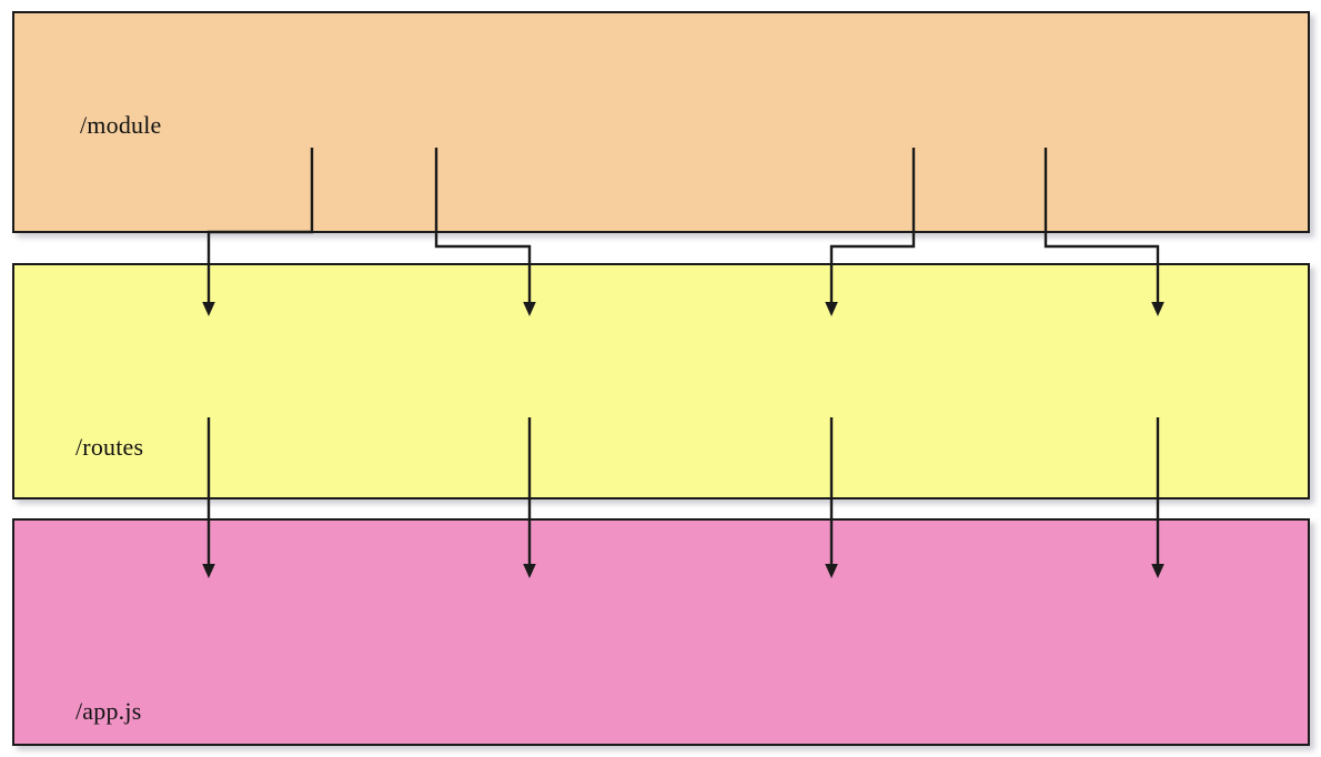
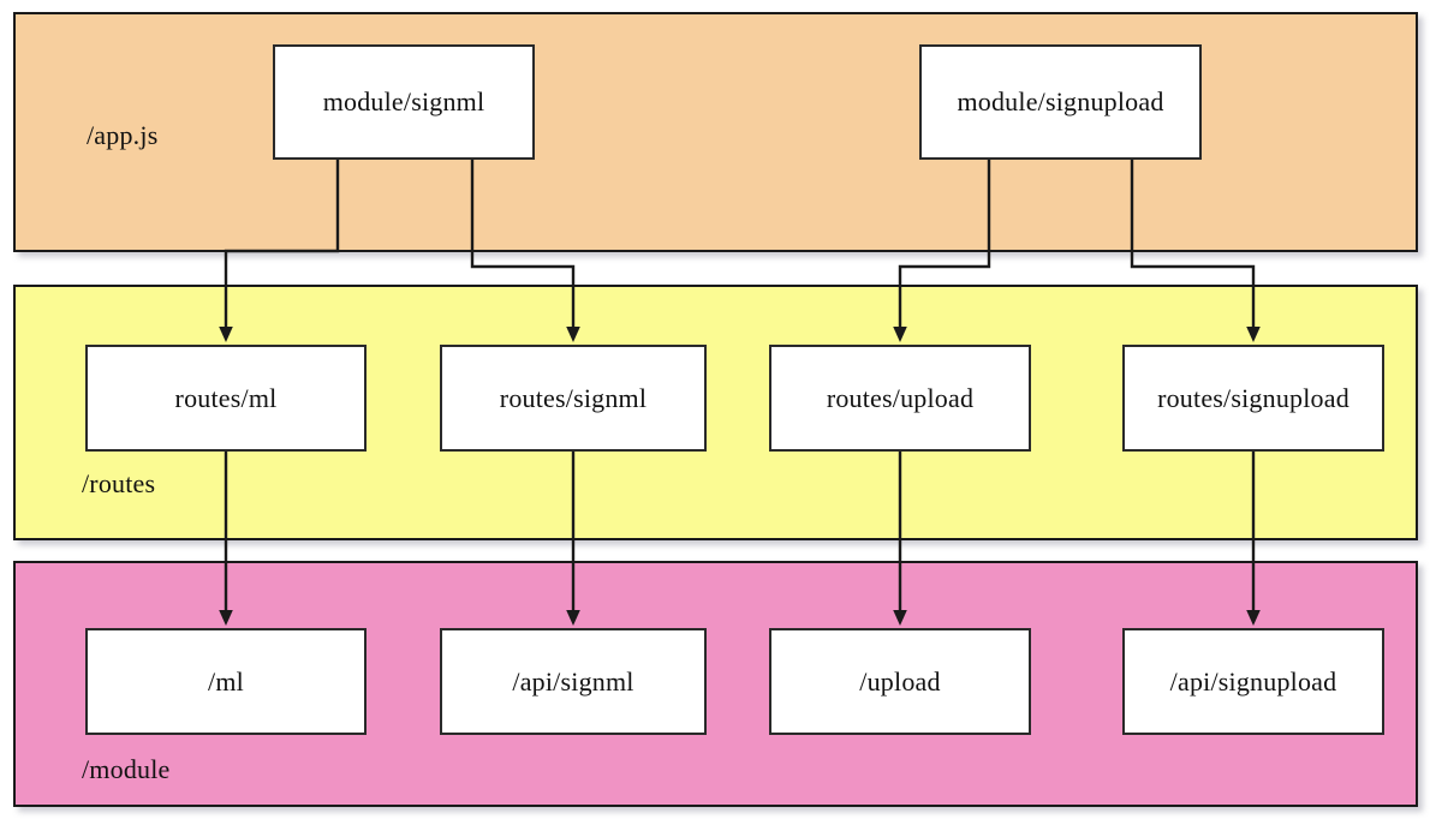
- /module
+ /app.js
  /routes
- /app.js
+ /module
+ module/signml
+ module/signupload
+ routes/ml
+ routes/signml
+ routes/upload
+ routes/signupload
+ /ml
+ /api/signml
+ /upload
+ /api/signupload
